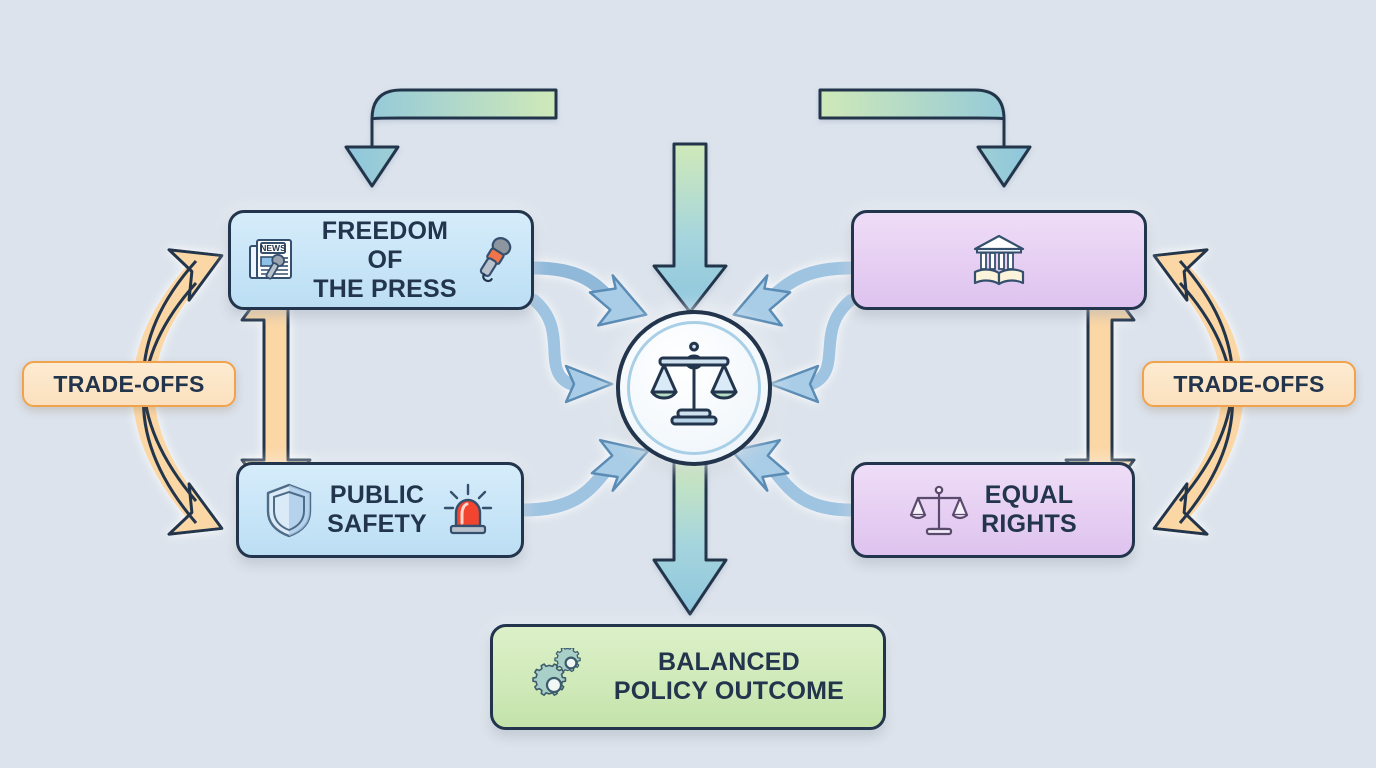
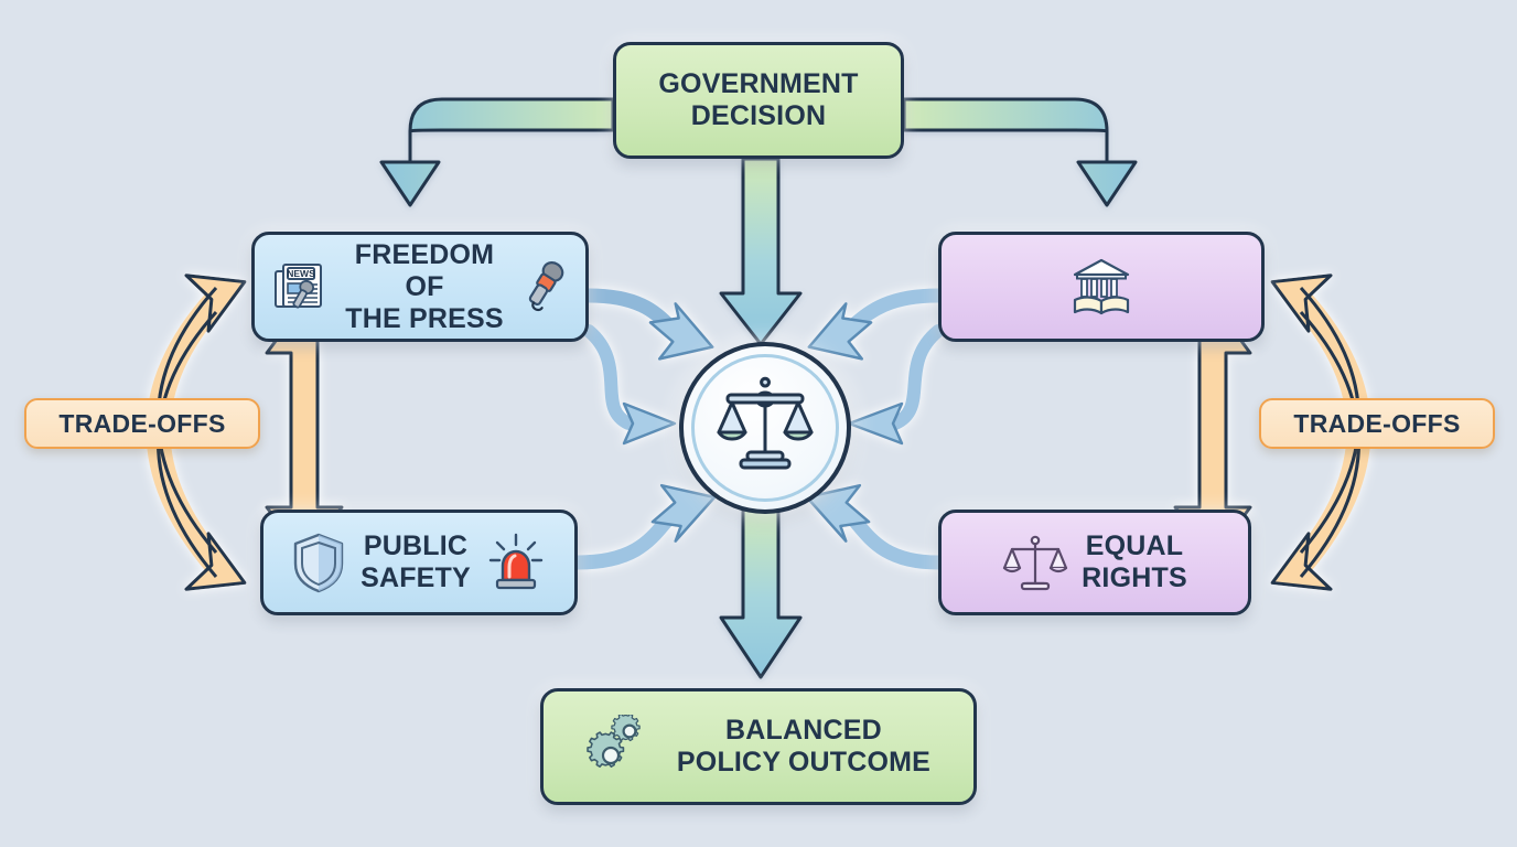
+ GOVERNMENT
+ DECISION
  NEWS
  FREEDOM OF
  THE PRESS
  PUBLIC
  SAFETY
  EQUAL
  RIGHTS
  BALANCED
  POLICY OUTCOME
  TRADE-OFFS
  TRADE-OFFS
